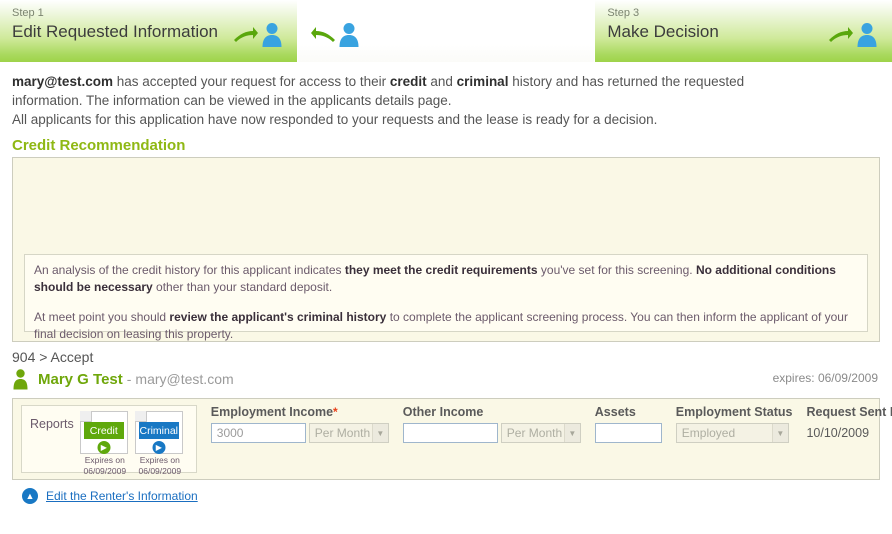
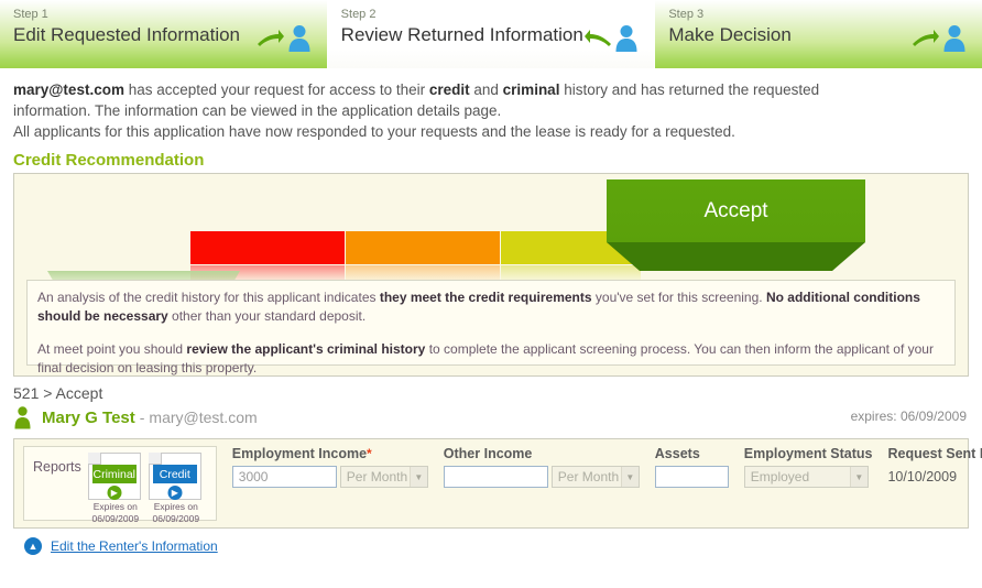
  Step 1
  Edit Requested Information
+ Step 2
+ Review Returned Information
  Step 3
  Make Decision
  mary@test.com has accepted your request for access to their credit and criminal history and has returned the requested
- information. The information can be viewed in the applicants details page.
+ information. The information can be viewed in the application details page.
- All applicants for this application have now responded to your requests and the lease is ready for a decision.
+ All applicants for this application have now responded to your requests and the lease is ready for a requested.
  Credit Recommendation
+ Accept
  An analysis of the credit history for this applicant indicates they meet the credit requirements you've set for this screening. No additional conditions should be necessary other than your standard deposit.
  At meet point you should review the applicant's criminal history to complete the applicant screening process. You can then inform the applicant of your final decision on leasing this property.
- 904 > Accept
+ 521 > Accept
  Mary G Test
  -
  mary@test.com
  expires: 06/09/2009
  Reports
- Credit
+ Criminal
  ▶
  Expires on
  06/09/2009
- Criminal
+ Credit
  ▶
  Expires on
  06/09/2009
  Employment Income*
  3000
  Per Month
  ▼
  Other Income
  Per Month
  ▼
  Assets
  Employment Status
  Employed
  ▼
  Request Sent
  10/10/2009
  ▲
  Edit the Renter's Information
